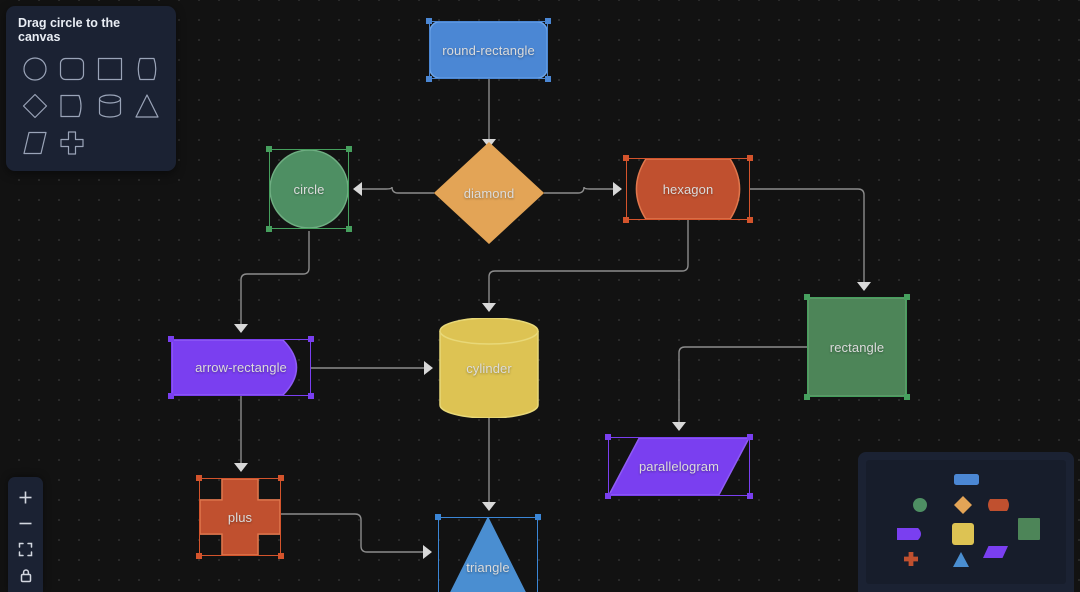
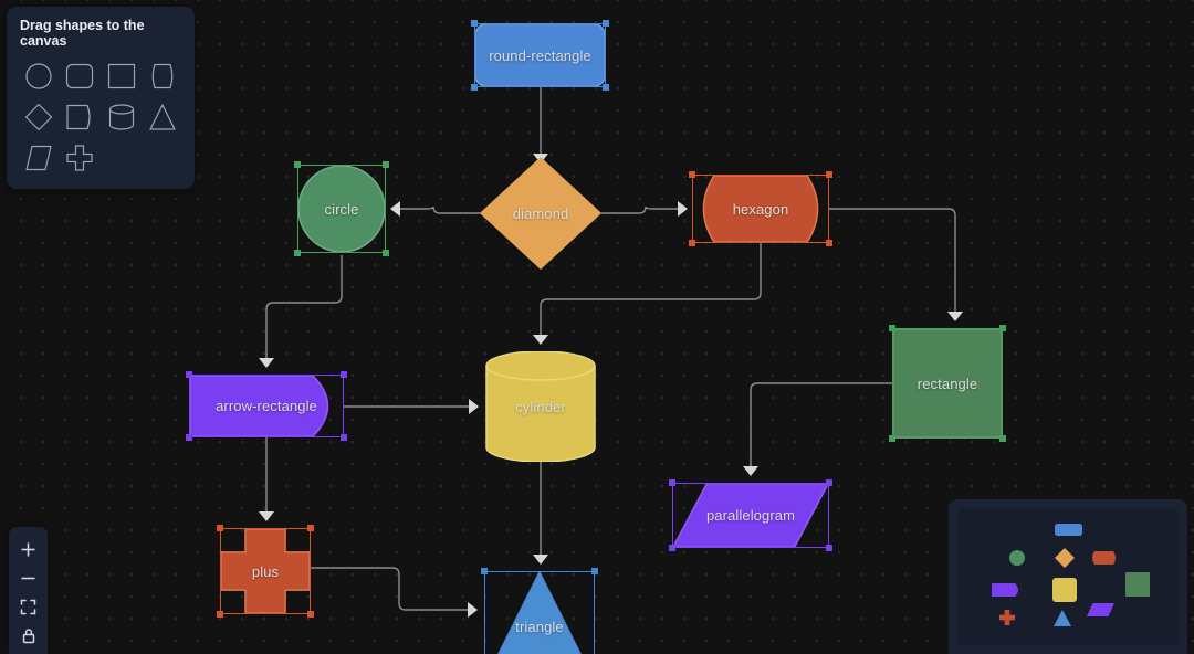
  round-rectangle
  circle
  diamond
  hexagon
  arrow-rectangle
  cylinder
  rectangle
  parallelogram
  plus
  triangle
- Drag circle to the canvas
+ Drag shapes to the canvas
